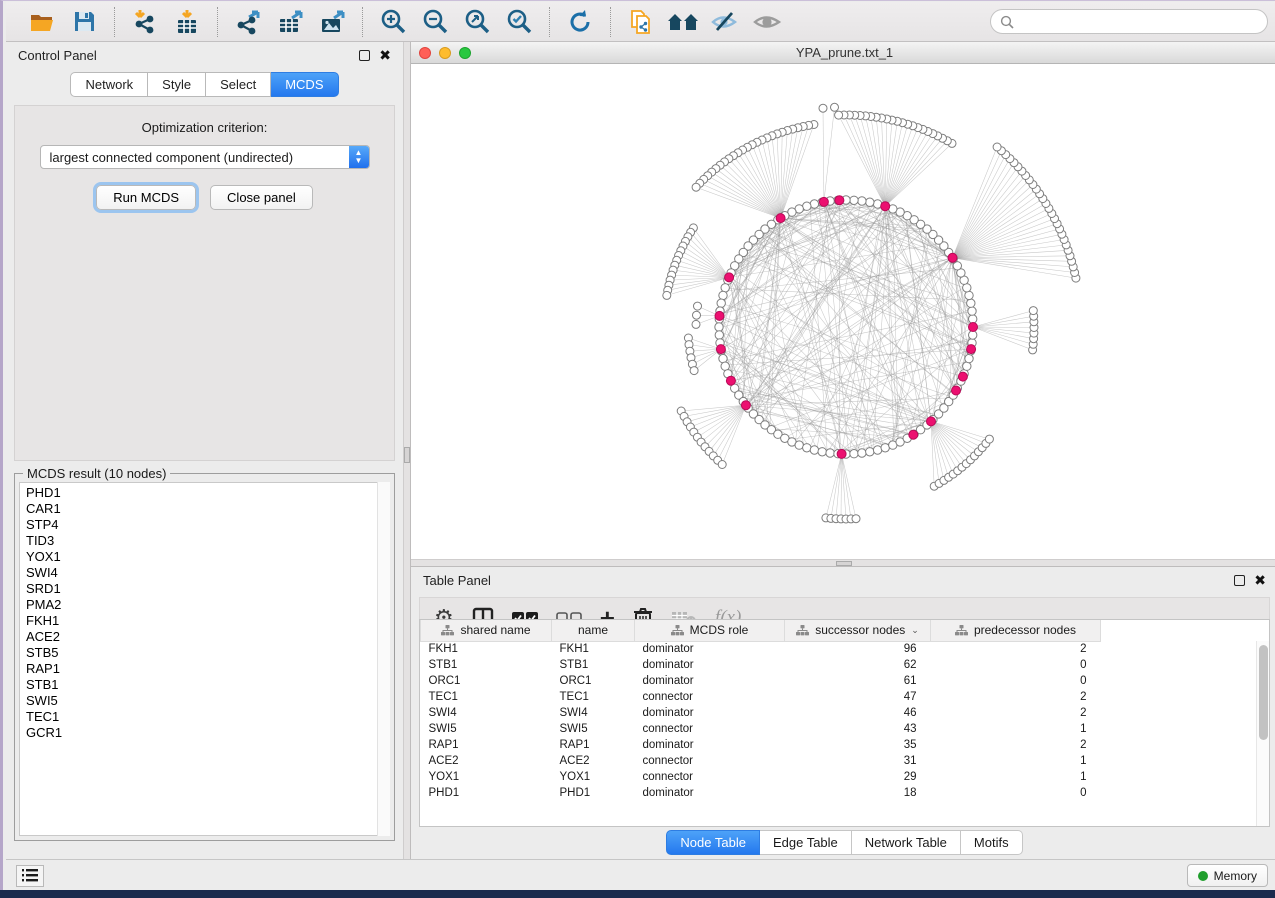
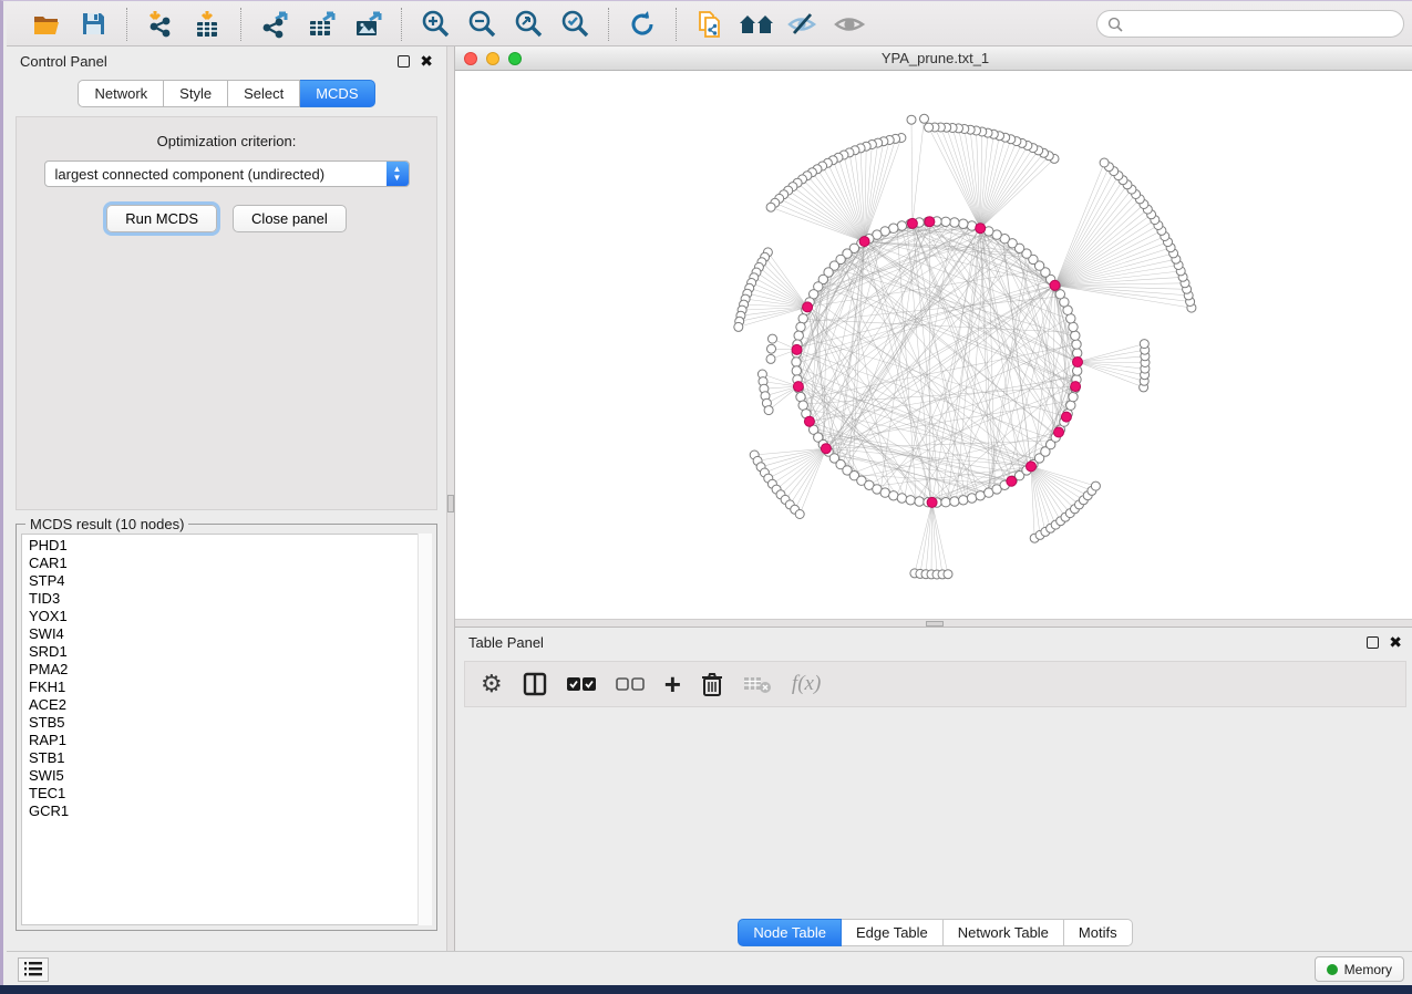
  Control Panel
  ✖
  Network
  Style
  Select
  MCDS
  Optimization criterion:
  largest connected component (undirected)
  ▲
  ▼
  Run MCDS
  Close panel
  MCDS result (10 nodes)
  PHD1
  CAR1
  STP4
  TID3
  YOX1
  SWI4
  SRD1
  PMA2
  FKH1
  ACE2
  STB5
  RAP1
  STB1
  SWI5
  TEC1
  GCR1
  YPA_prune.txt_1
  Table Panel
  ✖
  ⚙
  +
  f(x)
- shared name	name	MCDS role	successor nodes ⌄	predecessor nodes
- FKH1	FKH1	dominator	96	2
- STB1	STB1	dominator	62	0
- ORC1	ORC1	dominator	61	0
- TEC1	TEC1	connector	47	2
- SWI4	SWI4	dominator	46	2
- SWI5	SWI5	connector	43	1
- RAP1	RAP1	dominator	35	2
- ACE2	ACE2	connector	31	1
- YOX1	YOX1	connector	29	1
- PHD1	PHD1	dominator	18	0
  Node Table
  Edge Table
  Network Table
  Motifs
  Memory
